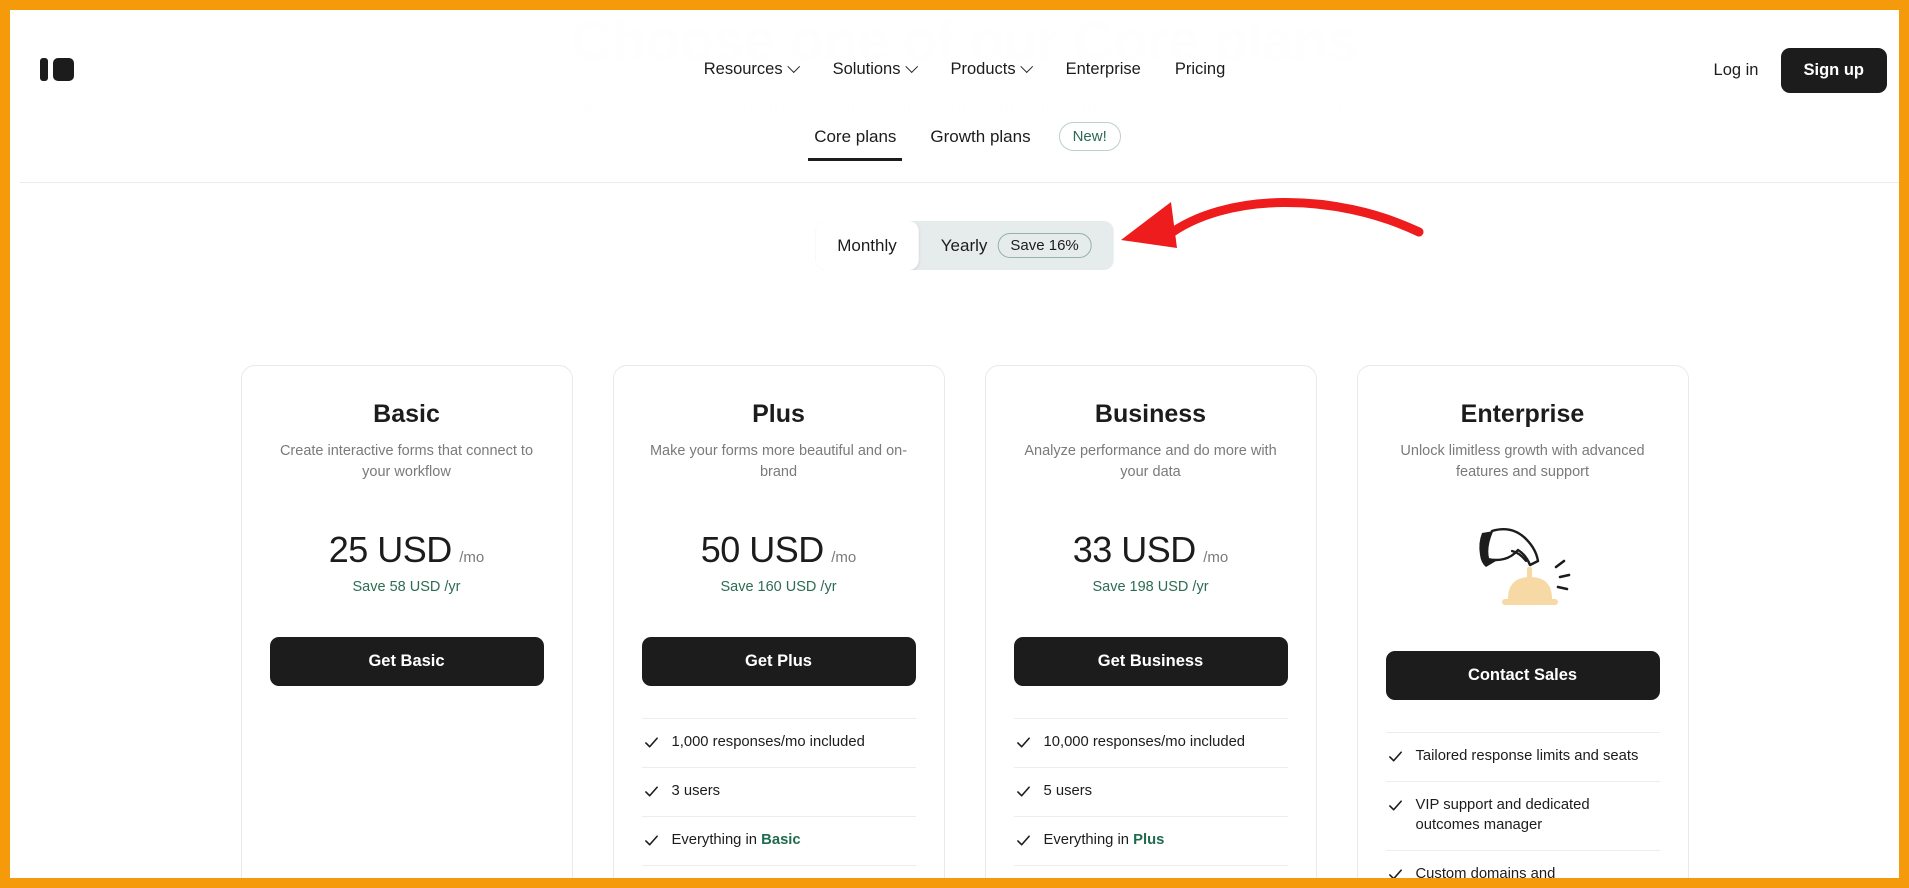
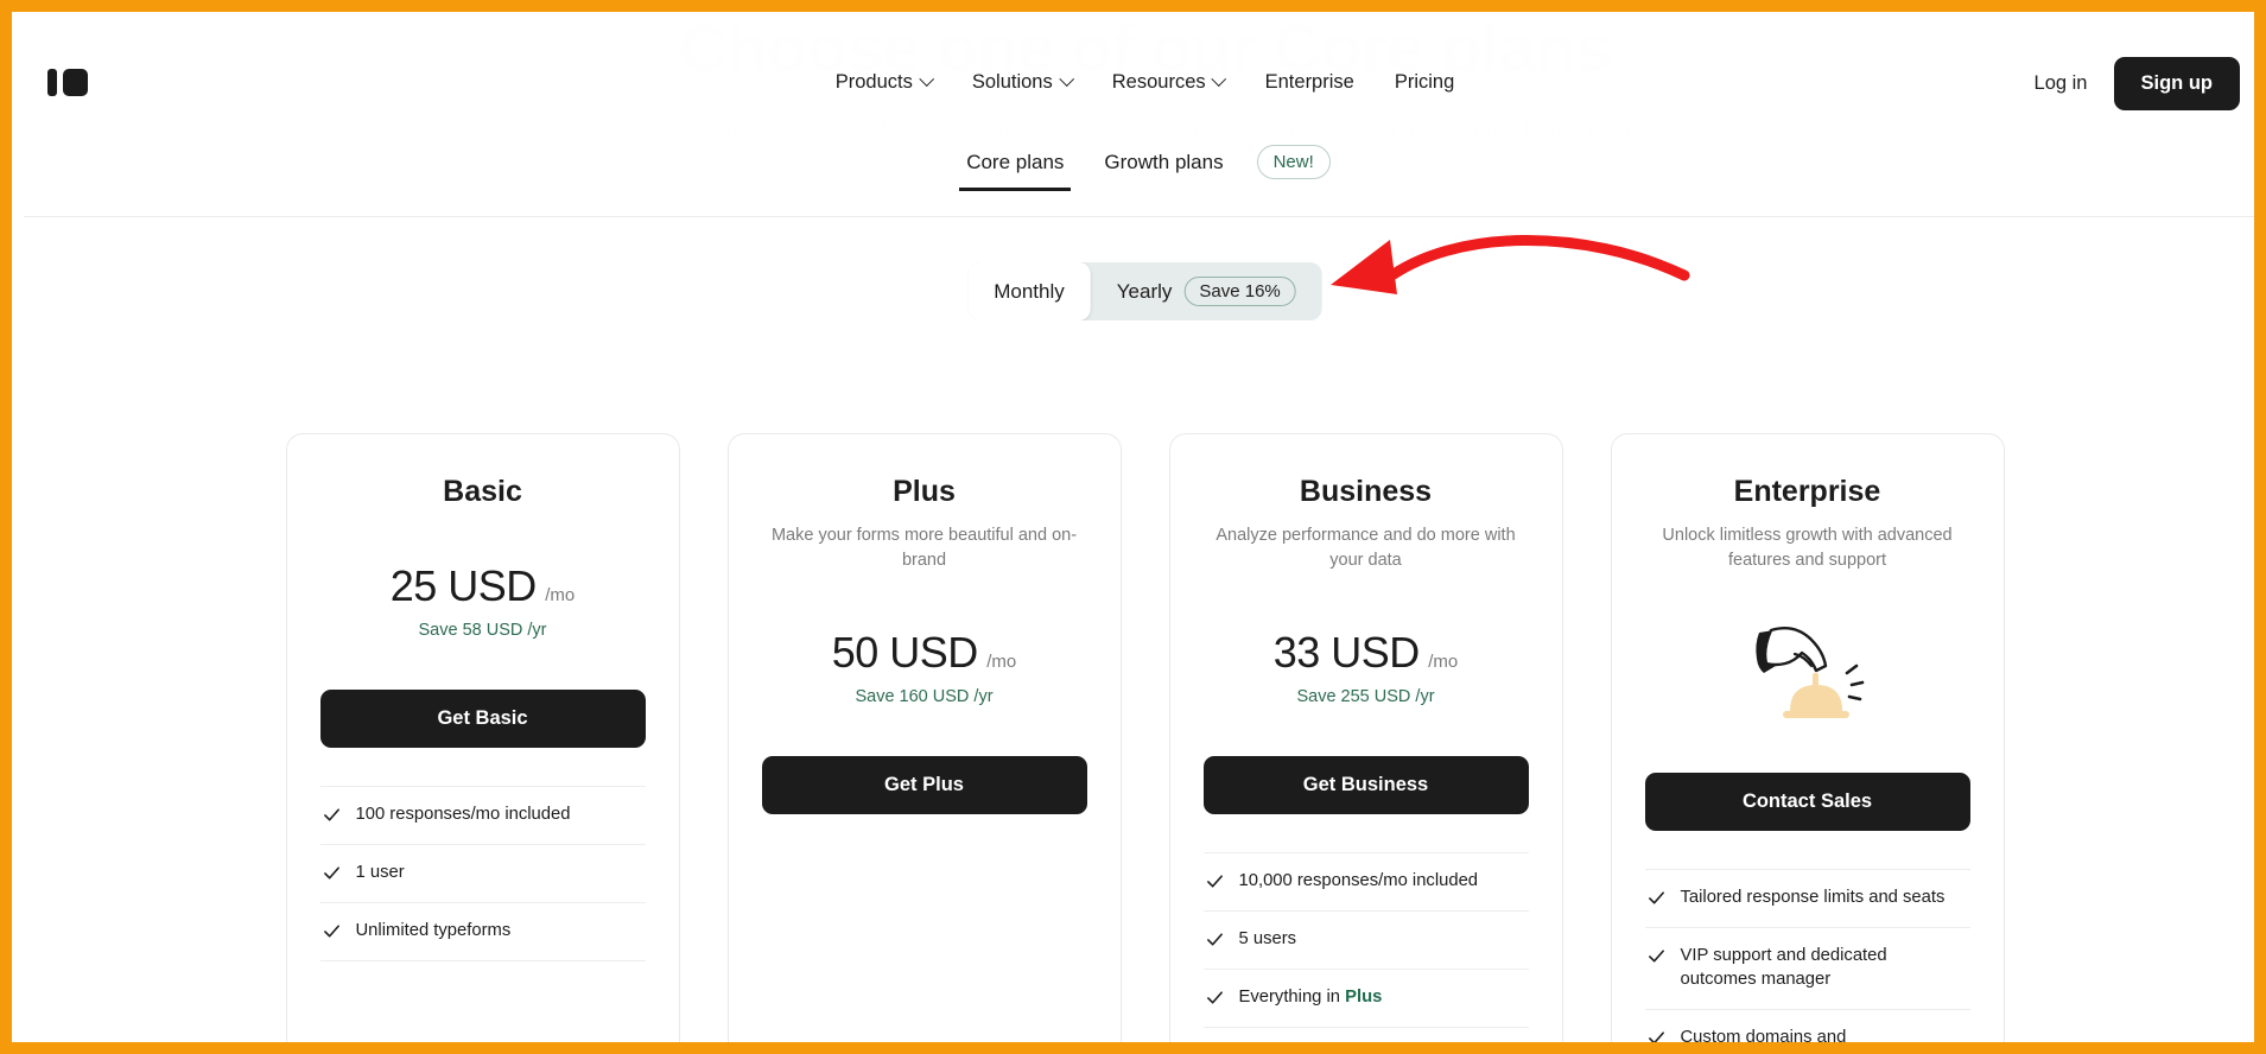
  Choose one of our Core plans
- Resources
+ Products
  Solutions
- Products
+ Resources
  Enterprise
  Pricing
  Log in
  Sign up
  Core plans
  Growth plans
  New!
  Monthly
  Yearly
  Save 16%
  Basic
- Create interactive forms that connect to your workflow
  25 USD /mo
  Save 58 USD /yr
  Get Basic
+ 100 responses/mo included
+ 1 user
+ Unlimited typeforms
  Plus
  Make your forms more beautiful and on-brand
  50 USD /mo
  Save 160 USD /yr
  Get Plus
- 1,000 responses/mo included
- 3 users
- Everything in Basic
  Business
  Analyze performance and do more with your data
  33 USD /mo
- Save 198 USD /yr
+ Save 255 USD /yr
  Get Business
  10,000 responses/mo included
  5 users
  Everything in Plus
  Enterprise
  Unlock limitless growth with advanced features and support
  Contact Sales
  Tailored response limits and seats
  VIP support and dedicated outcomes manager
  Custom domains and
